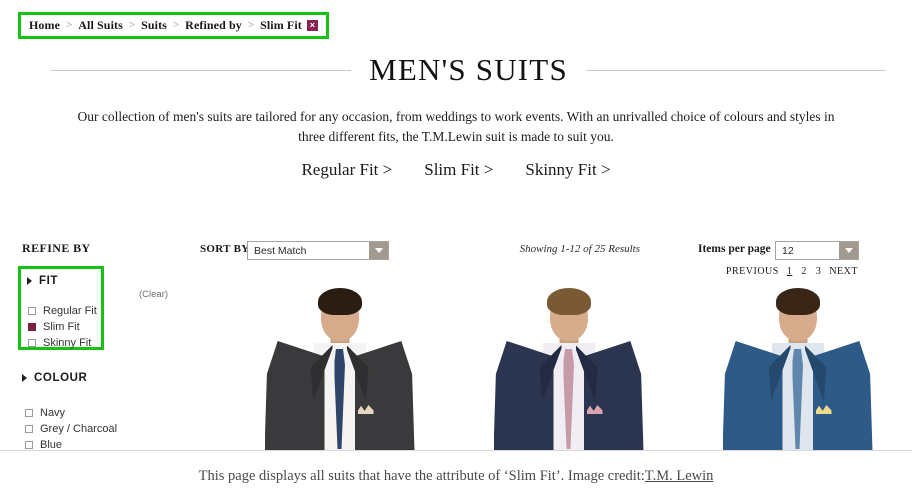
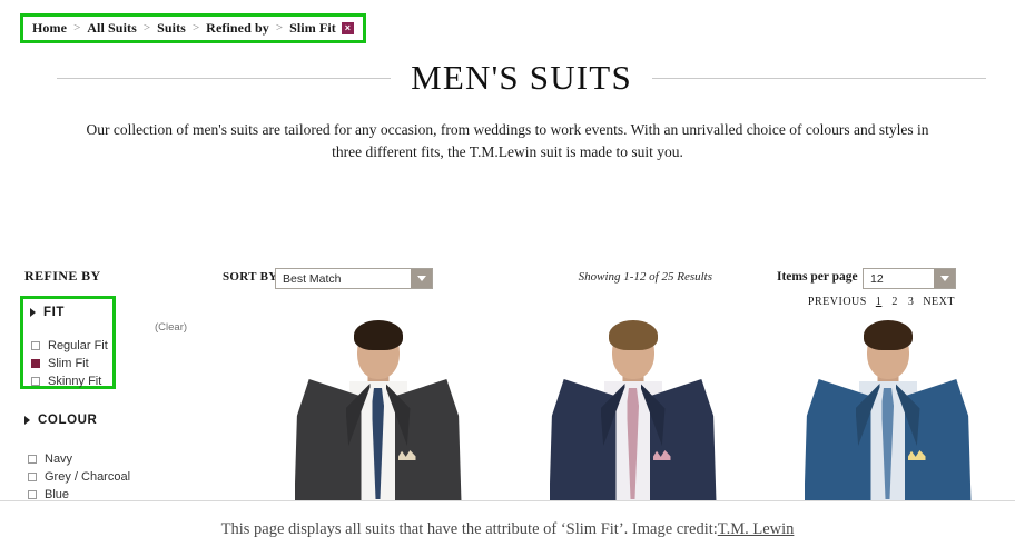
  Home
  >
  All Suits
  >
  Suits
  >
  Refined by
  >
  Slim Fit
  ×
  MEN'S SUITS
  Our collection of men's suits are tailored for any occasion, from weddings to work events. With an unrivalled choice of colours and styles in three different fits, the T.M.Lewin suit is made to suit you.
- Regular Fit >
- Slim Fit >
- Skinny Fit >
  REFINE BY
  FIT
  Regular Fit
  Slim Fit
  Skinny Fit
  COLOUR
  Navy
  Grey / Charcoal
  Blue
  (Clear)
  SORT BY
  Best Match
  Showing 1-12 of 25 Results
  Items per page
  12
  PREVIOUS
  1
  2
  3
  NEXT
  This page displays all suits that have the attribute of ‘Slim Fit’. Image credit:
  T.M. Lewin
